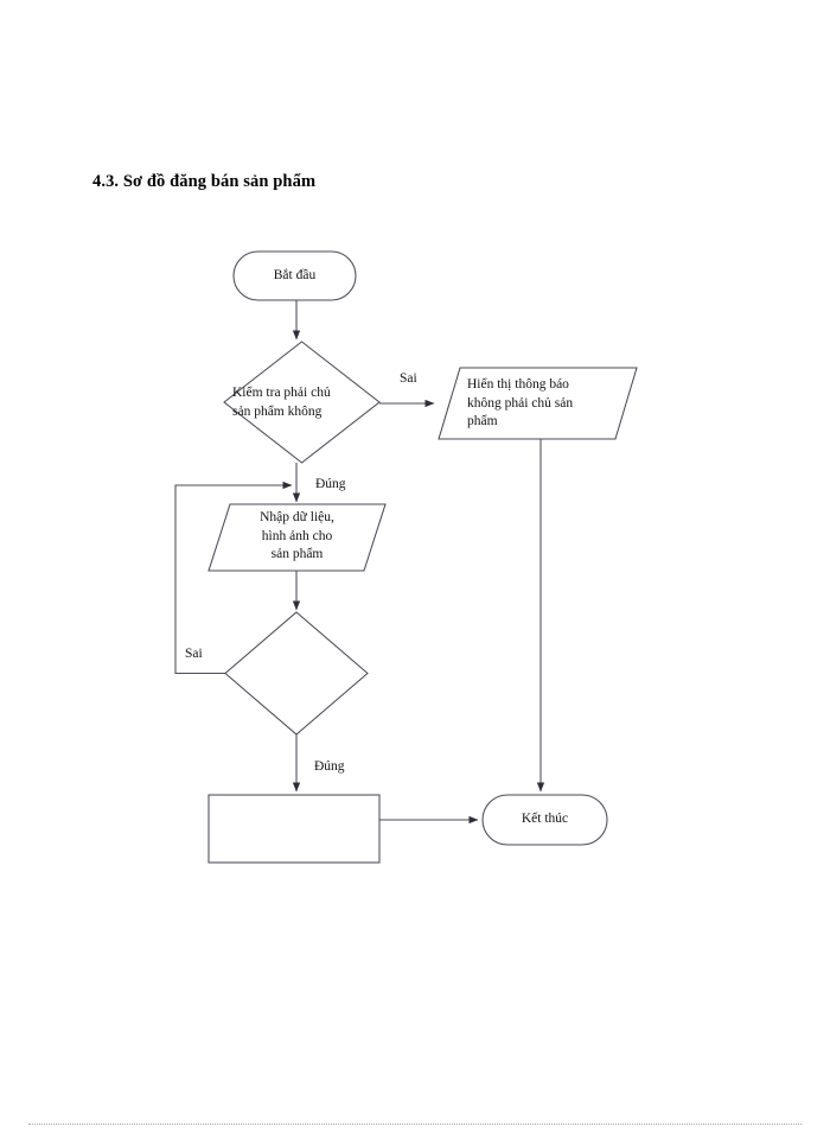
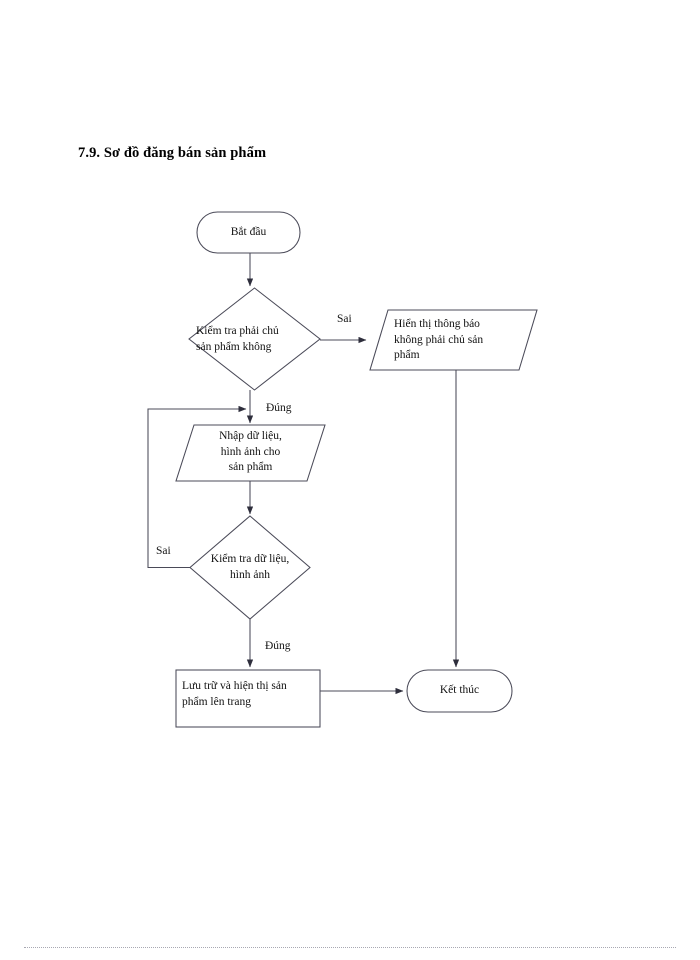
- 4.3. Sơ đồ đăng bán sản phẩm
+ 7.9. Sơ đồ đăng bán sản phẩm
  Bắt đầu
  Kiểm tra phải chủ
  sản phẩm không
  Hiển thị thông báo
  không phải chủ sản
  phẩm
  Nhập dữ liệu,
  hình ảnh cho
  sản phẩm
+ Kiểm tra dữ liệu,
+ hình ảnh
+ Lưu trữ và hiện thị sản
+ phẩm lên trang
  Kết thúc
  Sai
  Đúng
  Sai
  Đúng
